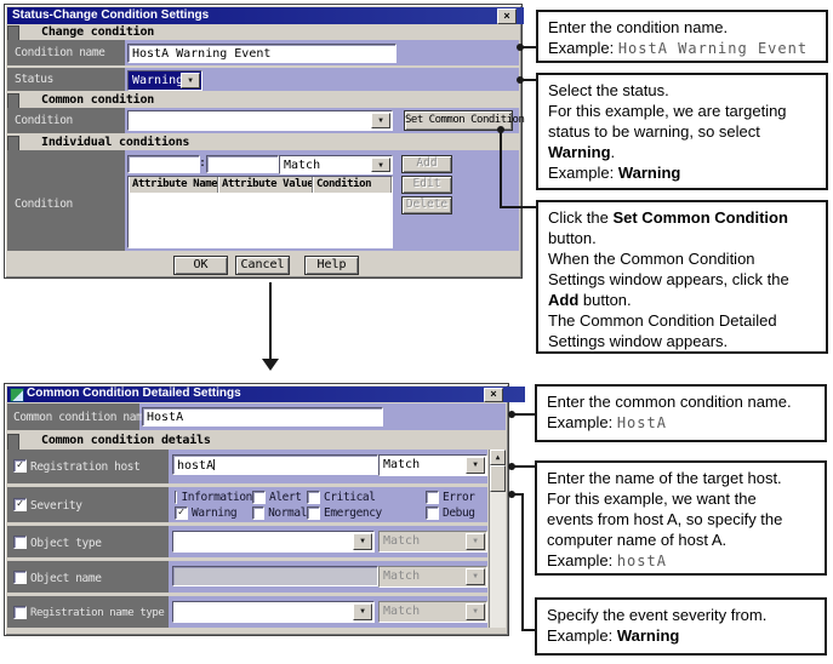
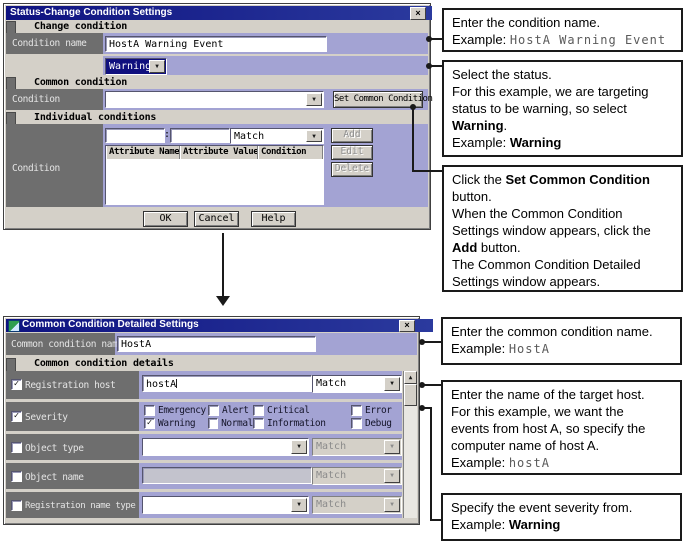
  Status-Change Condition Settings
  ×
  Change condition
  Condition name
  HostA Warning Event
- Status
  Warnin
  Common condition
  Condition
  Set Common Condition
  Individual conditions
  Condition
  :
  Match
  Attribute Name
  Attribute Value
  Condition
  Add
  Edit
  Delete
  OK
  Cancel
  Help
  Common Condition Detailed Settings
  ×
  Common condition nam
  HostA
  Common condition details
  ✓
  Registration host
  hostA
  Match
  ✓
  Severity
- Information
+ Emergency
  Alert
  Critical
  Error
  ✓
  Warning
  Normal
- Emergency
+ Information
  Debug
  Object type
  Match
  Object name
  Match
  Registration name type
  Match
  Enter the condition name.
  Example: HostA Warning Event
  Select the status.
  For this example, we are targeting
  status to be warning, so select
  Warning.
  Example: Warning
  Click the Set Common Condition
  button.
  When the Common Condition
  Settings window appears, click the
  Add button.
  The Common Condition Detailed
  Settings window appears.
  Enter the common condition name.
  Example: HostA
  Enter the name of the target host.
  For this example, we want the
  events from host A, so specify the
  computer name of host A.
  Example: hostA
  Specify the event severity from.
  Example: Warning
